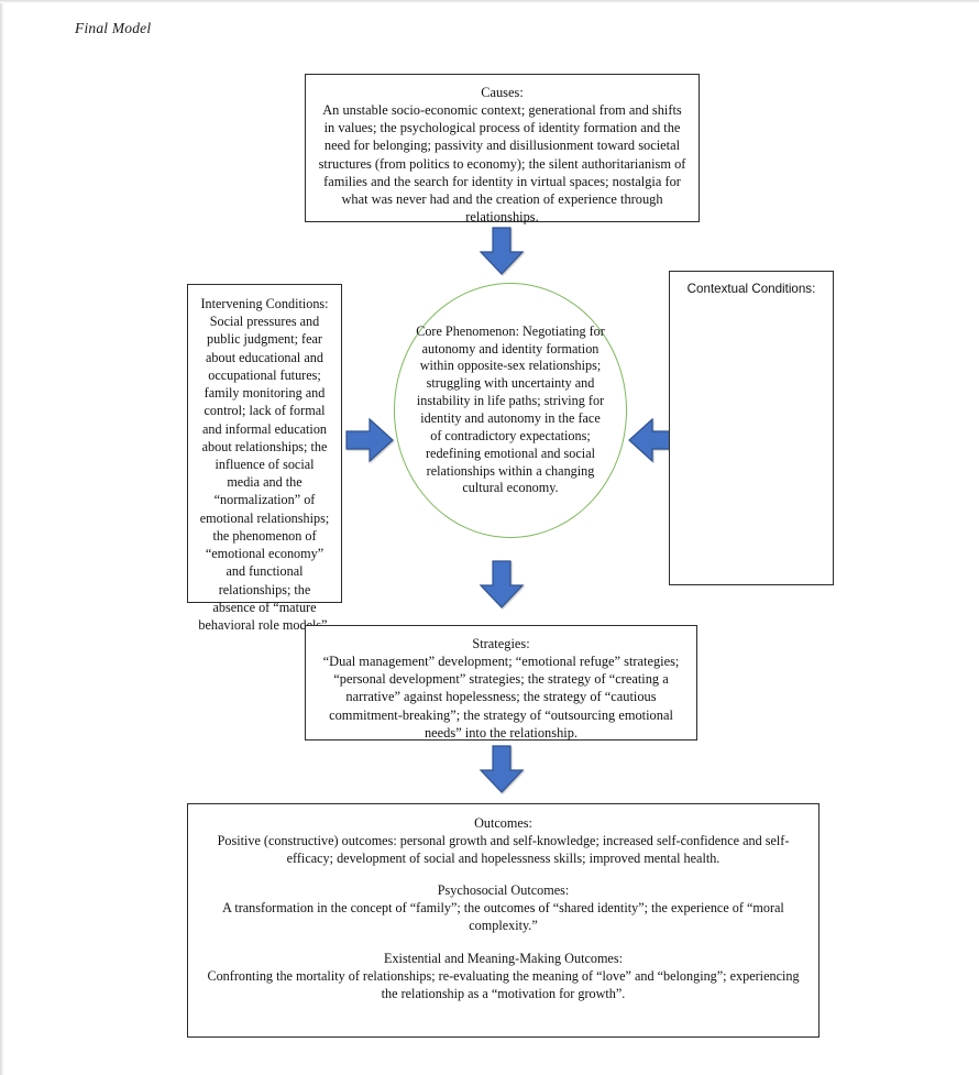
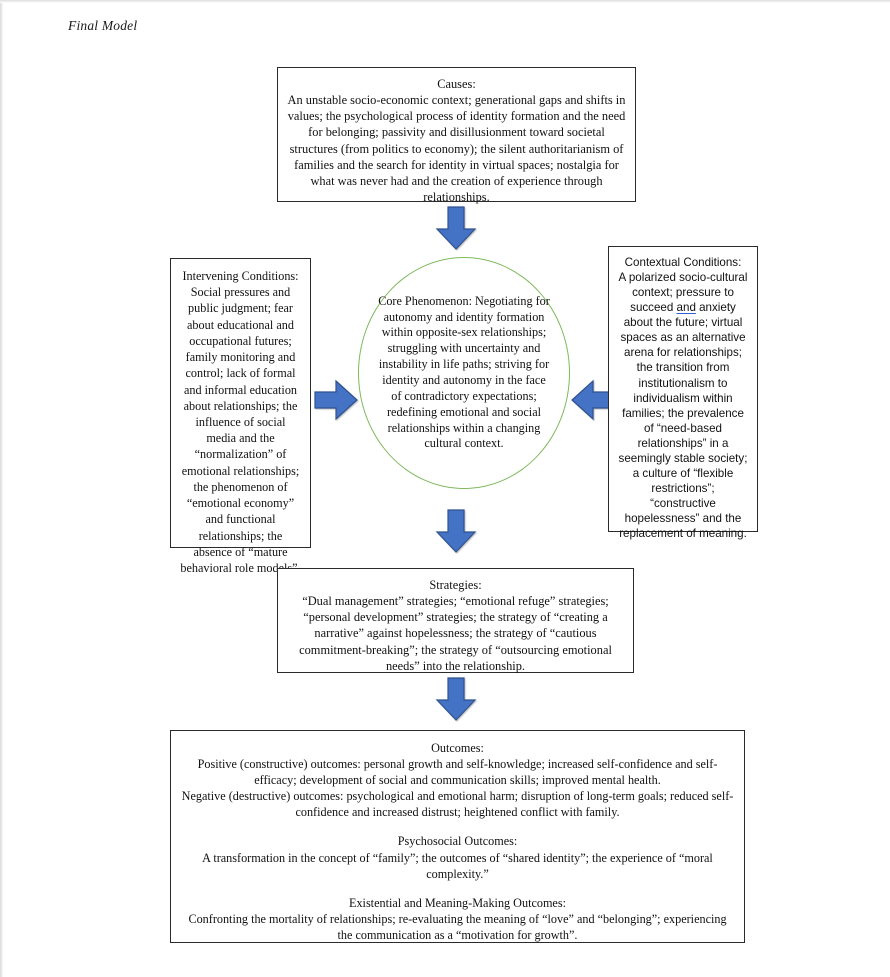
  Final Model
  Causes:
- An unstable socio-economic context; generational from and shifts in values; the psychological process of identity formation and the need for belonging; passivity and disillusionment toward societal structures (from politics to economy); the silent authoritarianism of families and the search for identity in virtual spaces; nostalgia for what was never had and the creation of experience through relationships.
+ An unstable socio-economic context; generational gaps and shifts in values; the psychological process of identity formation and the need for belonging; passivity and disillusionment toward societal structures (from politics to economy); the silent authoritarianism of families and the search for identity in virtual spaces; nostalgia for what was never had and the creation of experience through relationships.
  Intervening Conditions:
  Social pressures and public judgment; fear about educational and occupational futures; family monitoring and control; lack of formal and informal education about relationships; the influence of social media and the “normalization” of emotional relationships; the phenomenon of “emotional economy” and functional relationships; the absence of “mature behavioral role mod
- Core Phenomenon: Negotiating for autonomy and identity formation within opposite-sex relationships; struggling with uncertainty and instability in life paths; striving for identity and autonomy in the face of contradictory expectations; redefining emotional and social relationships within a changing cultural economy.
+ Core Phenomenon: Negotiating for autonomy and identity formation within opposite-sex relationships; struggling with uncertainty and instability in life paths; striving for identity and autonomy in the face of contradictory expectations; redefining emotional and social relationships within a changing cultural context.
  Contextual Conditions:
+ A polarized socio-cultural context; pressure to succeed and anxiety about the future; virtual spaces as an alternative arena for relationships; the transition from institutionalism to individualism within families; the prevalence of “need-based relationships” in a seemingly stable society; a culture of “flexible restrictions”; “constructive hopelessness” and the replacement of meaning.
  Strategies:
- “Dual management” development; “emotional refuge” strategies; “personal development” strategies; the strategy of “creating a narrative” against hopelessness; the strategy of “cautious commitment-breaking”; the strategy of “outsourcing emotional needs” into the relationship.
+ “Dual management” strategies; “emotional refuge” strategies; “personal development” strategies; the strategy of “creating a narrative” against hopelessness; the strategy of “cautious commitment-breaking”; the strategy of “outsourcing emotional needs” into the relationship.
  Outcomes:
- Positive (constructive) outcomes: personal growth and self-knowledge; increased self-confidence and self-efficacy; development of social and hopelessness skills; improved mental health.
+ Positive (constructive) outcomes: personal growth and self-knowledge; increased self-confidence and self-efficacy; development of social and communication skills; improved mental health.
+ Negative (destructive) outcomes: psychological and emotional harm; disruption of long-term goals; reduced self-confidence and increased distrust; heightened conflict with family.
  Psychosocial Outcomes:
  A transformation in the concept of “family”; the outcomes of “shared identity”; the experience of “moral complexity.”
  Existential and Meaning-Making Outcomes:
- Confronting the mortality of relationships; re-evaluating the meaning of “love” and “belonging”; experiencing the relationship as a “motivation for growth”.
+ Confronting the mortality of relationships; re-evaluating the meaning of “love” and “belonging”; experiencing the communication as a “motivation for growth”.
